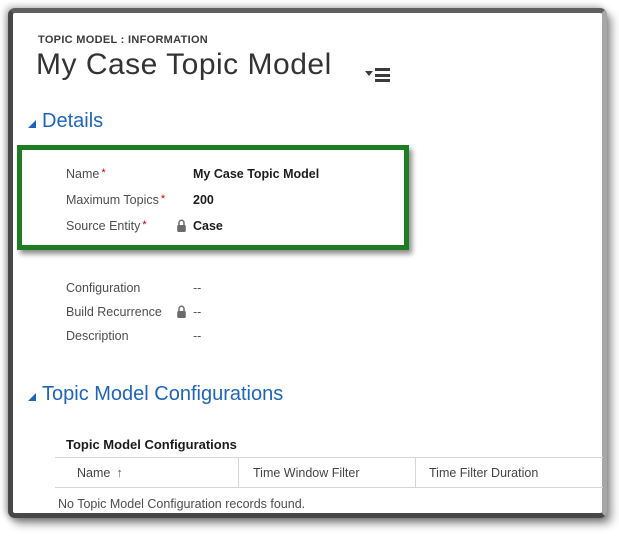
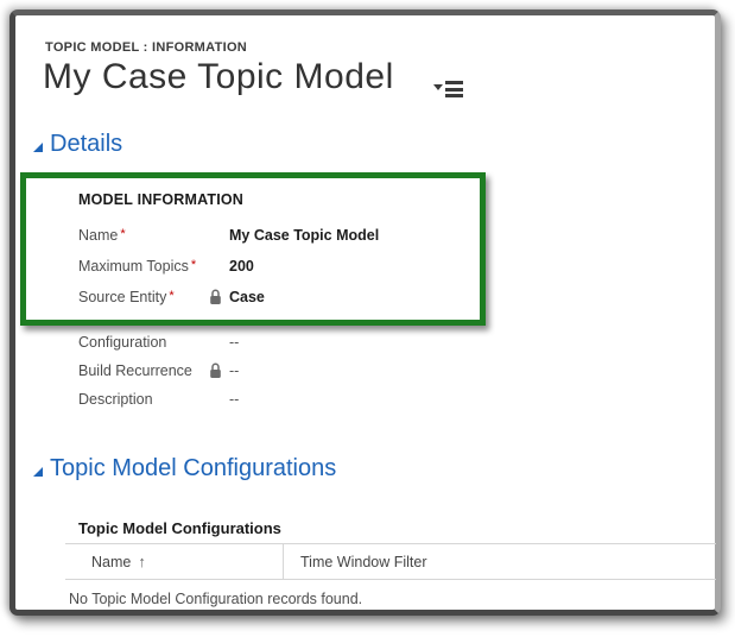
  TOPIC MODEL : INFORMATION
  My Case Topic Model
  Details
+ MODEL INFORMATION
  Name *
  My Case Topic Model
  Maximum Topics *
  200
  Source Entity *
  Case
  Configuration
  --
  Build Recurrence
  --
  Description
  --
  Topic Model Configurations
  Topic Model Configurations
  Name
  ↑
  Time Window Filter
- Time Filter Duration
  No Topic Model Configuration records found.
